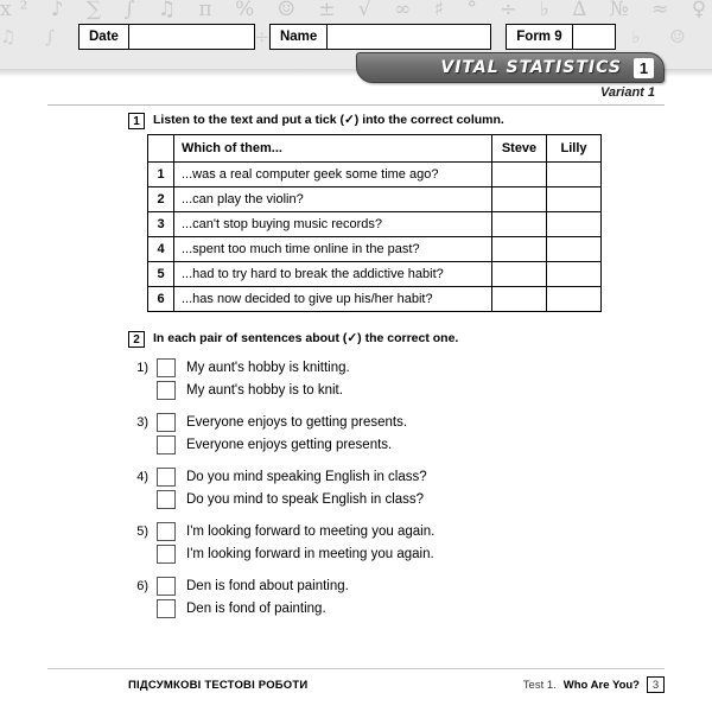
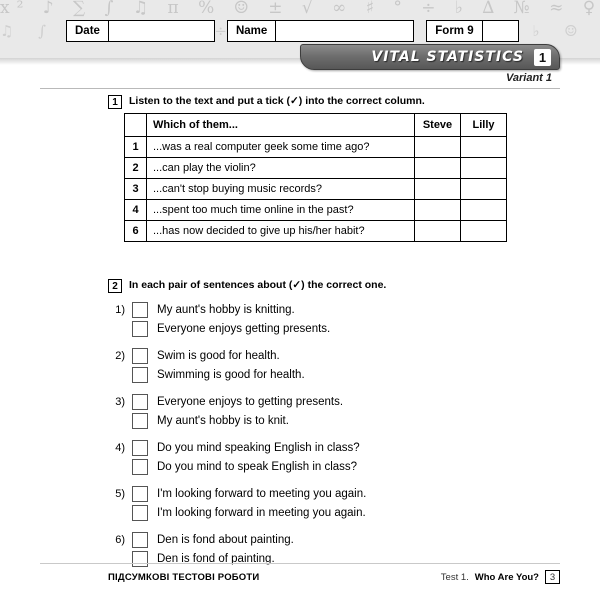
  x² ♪ ∑ ∫ ♫ π % ☺ ± √ ∞ ♯ ° ÷ ♭ ∆ № ≈ ♀
  Date
  Name
  Form 9
  VITAL STATISTICS
  1
  Variant 1
  1
  Listen to the text and put a tick (✓) into the correct column.
  	Which of them...	Steve	Lilly
  1	...was a real computer geek some time ago?
  2	...can play the violin?
  3	...can't stop buying music records?
  4	...spent too much time online in the past?
- 5	...had to try hard to break the addictive habit?
  6	...has now decided to give up his/her habit?
  2
  In each pair of sentences about (✓) the correct one.
  1)
  My aunt's hobby is knitting.
- My aunt's hobby is to knit.
+ Everyone enjoys getting presents.
+ 2)
+ Swim is good for health.
+ Swimming is good for health.
  3)
  Everyone enjoys to getting presents.
- Everyone enjoys getting presents.
+ My aunt's hobby is to knit.
  4)
  Do you mind speaking English in class?
  Do you mind to speak English in class?
  5)
  I'm looking forward to meeting you again.
  I'm looking forward in meeting you again.
  6)
  Den is fond about painting.
  Den is fond of painting.
  ПІДСУМКОВІ ТЕСТОВІ РОБОТИ
  Test 1.
  Who Are You?
  3
